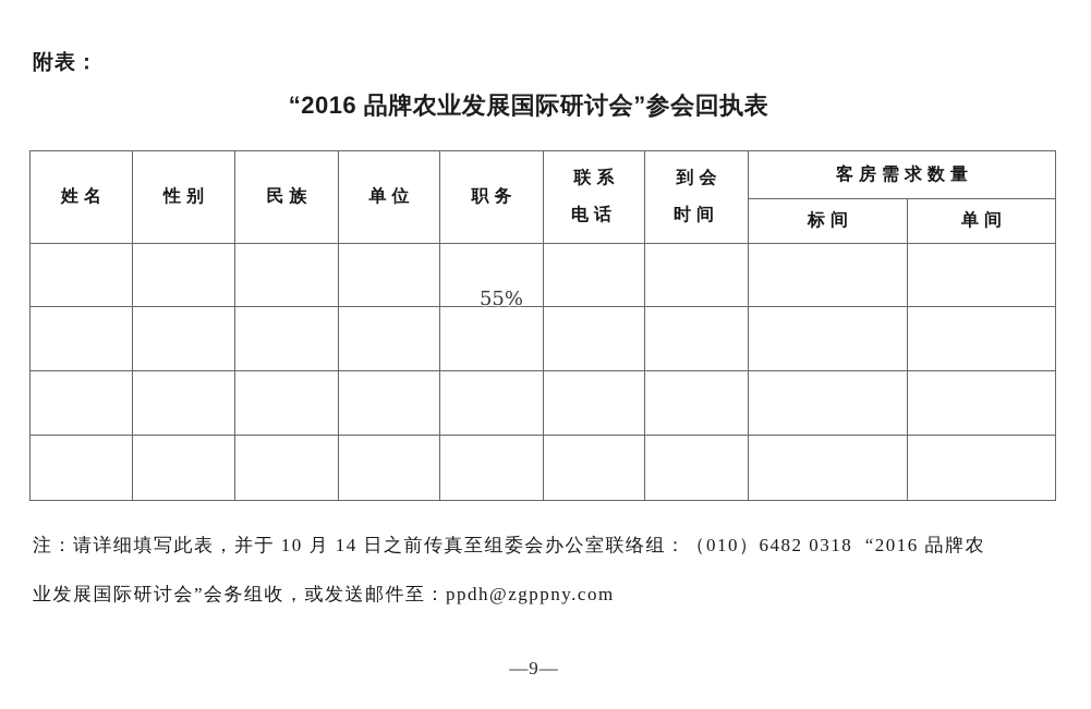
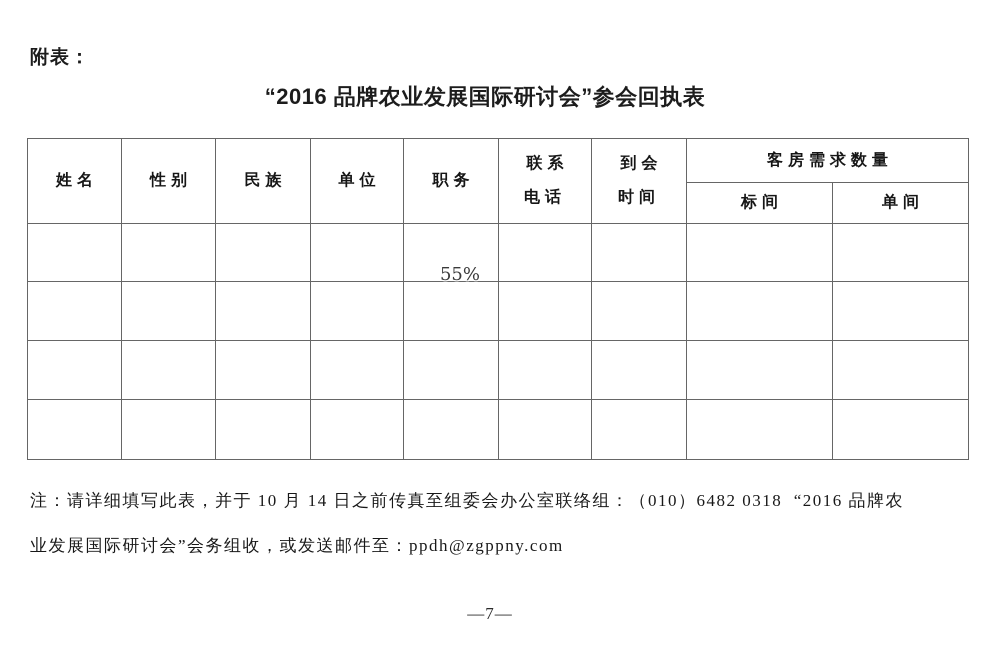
  附表：
  “2016 品牌农业发展国际研讨会”参会回执表
  姓名	性别	民族	单位	职务	联系 电话	到会 时间	客房需求数量
  标间	单间
  55%
  注：请详细填写此表，并于 10 月 14 日之前传真至组委会办公室联络组：（010）6482 0318 “2016 品牌农
  业发展国际研讨会”会务组收，或发送邮件至：ppdh@zgppny.com
- —9—
+ —7—
